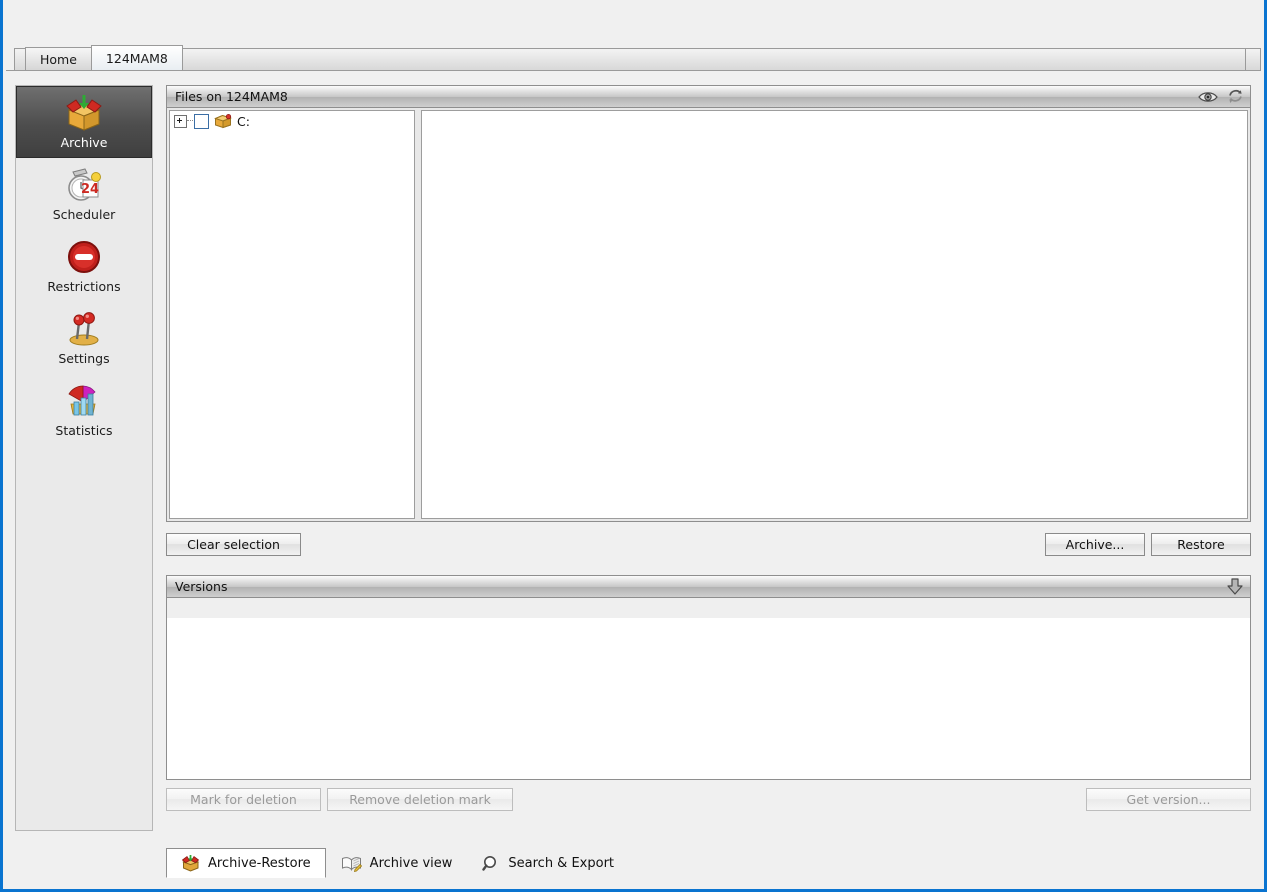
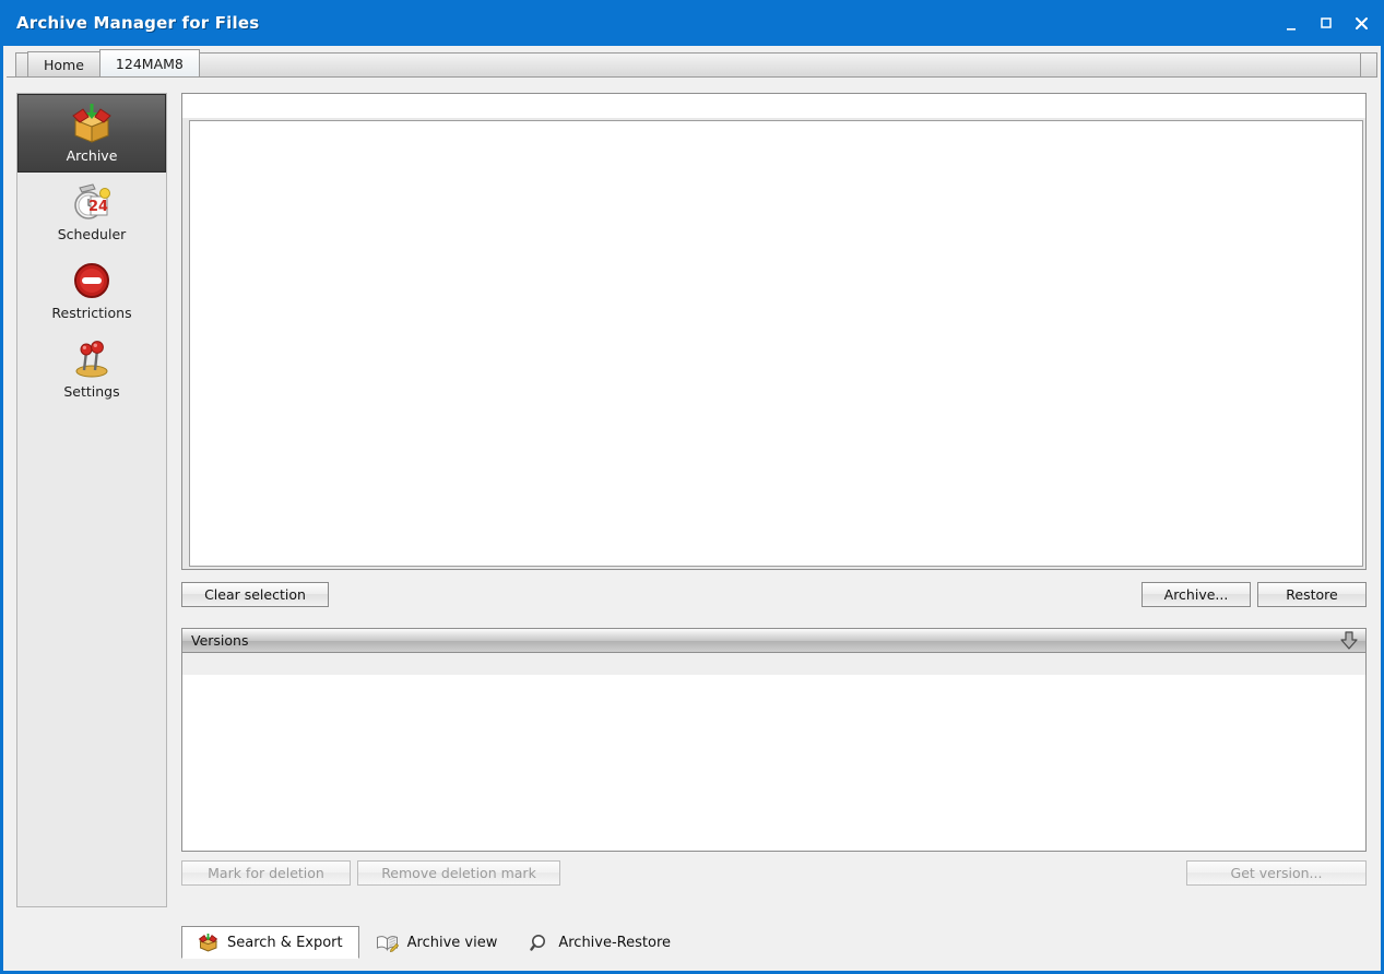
+ Archive Manager for Files
  Home
  124MAM8
  Archive
  24
  Scheduler
  Restrictions
  Settings
- Statistics
- Files on 124MAM8
- C:
  Clear selection
  Archive...
  Restore
  Versions
  Mark for deletion
  Remove deletion mark
  Get version...
- Archive-Restore
+ Search & Export
  Archive view
- Search & Export
+ Archive-Restore
